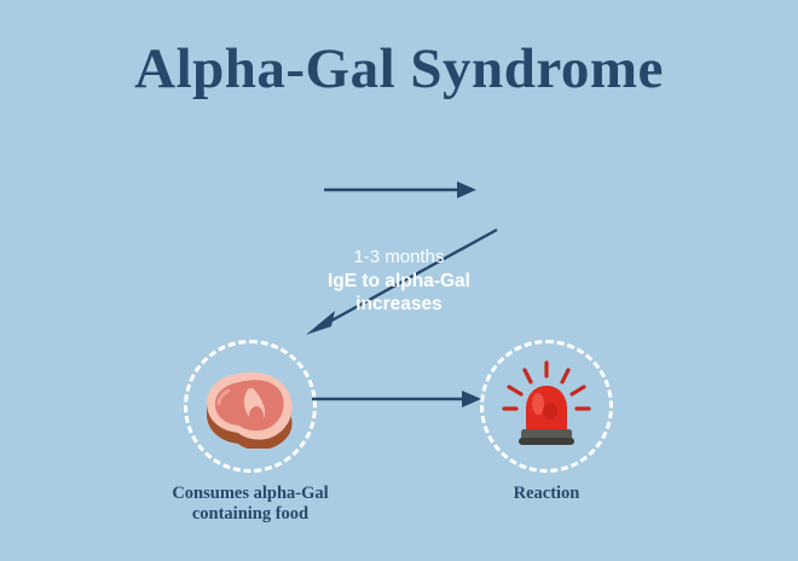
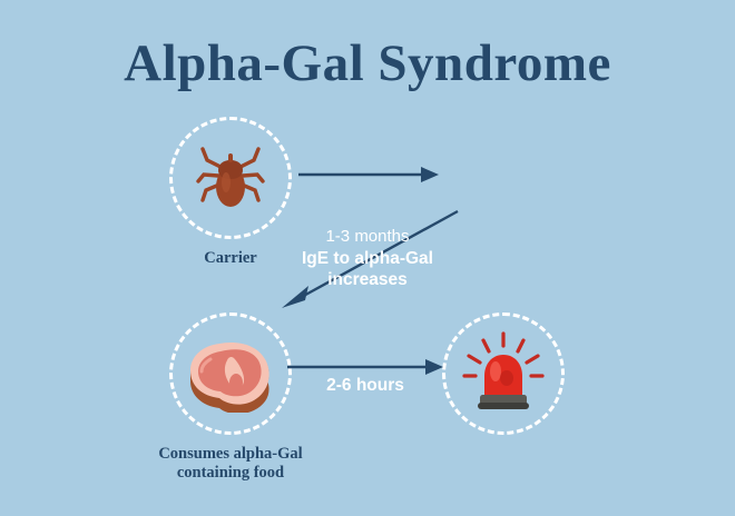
  Alpha-Gal Syndrome
+ Carrier
  Consumes alpha-Gal
  containing food
- Reaction
  1-3 months
  IgE to alpha-Gal
  increases
+ 2-6 hours
